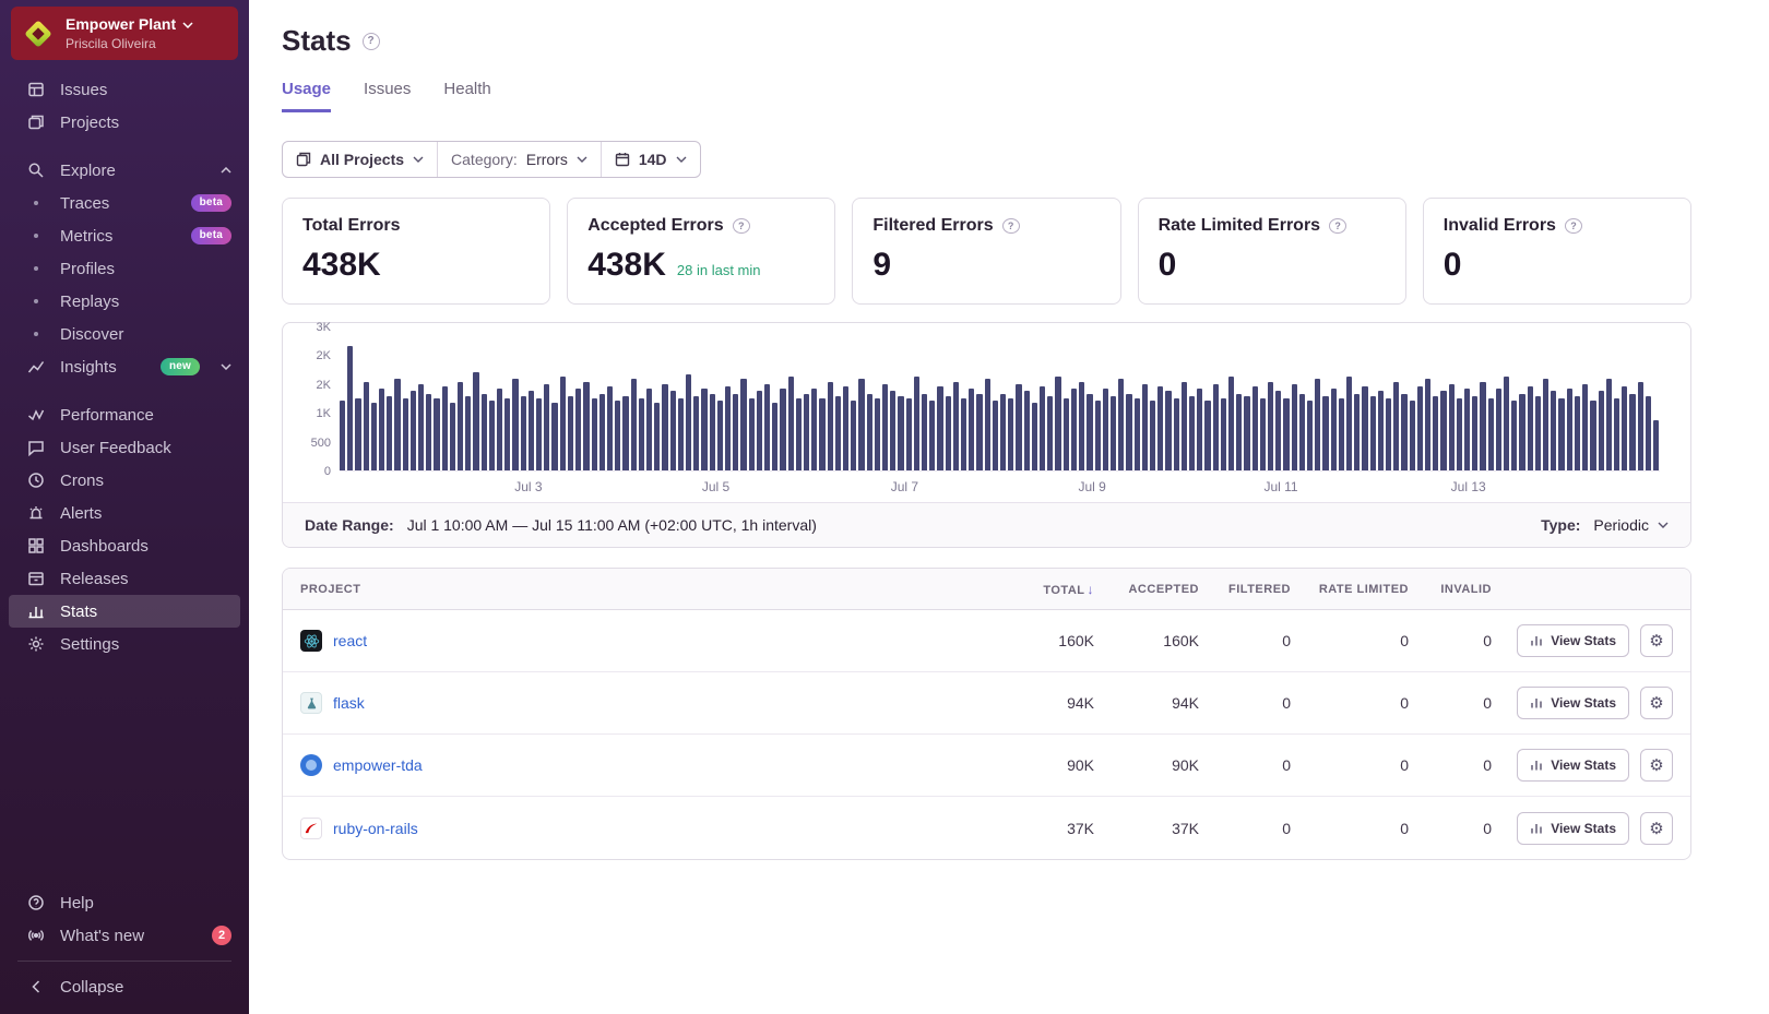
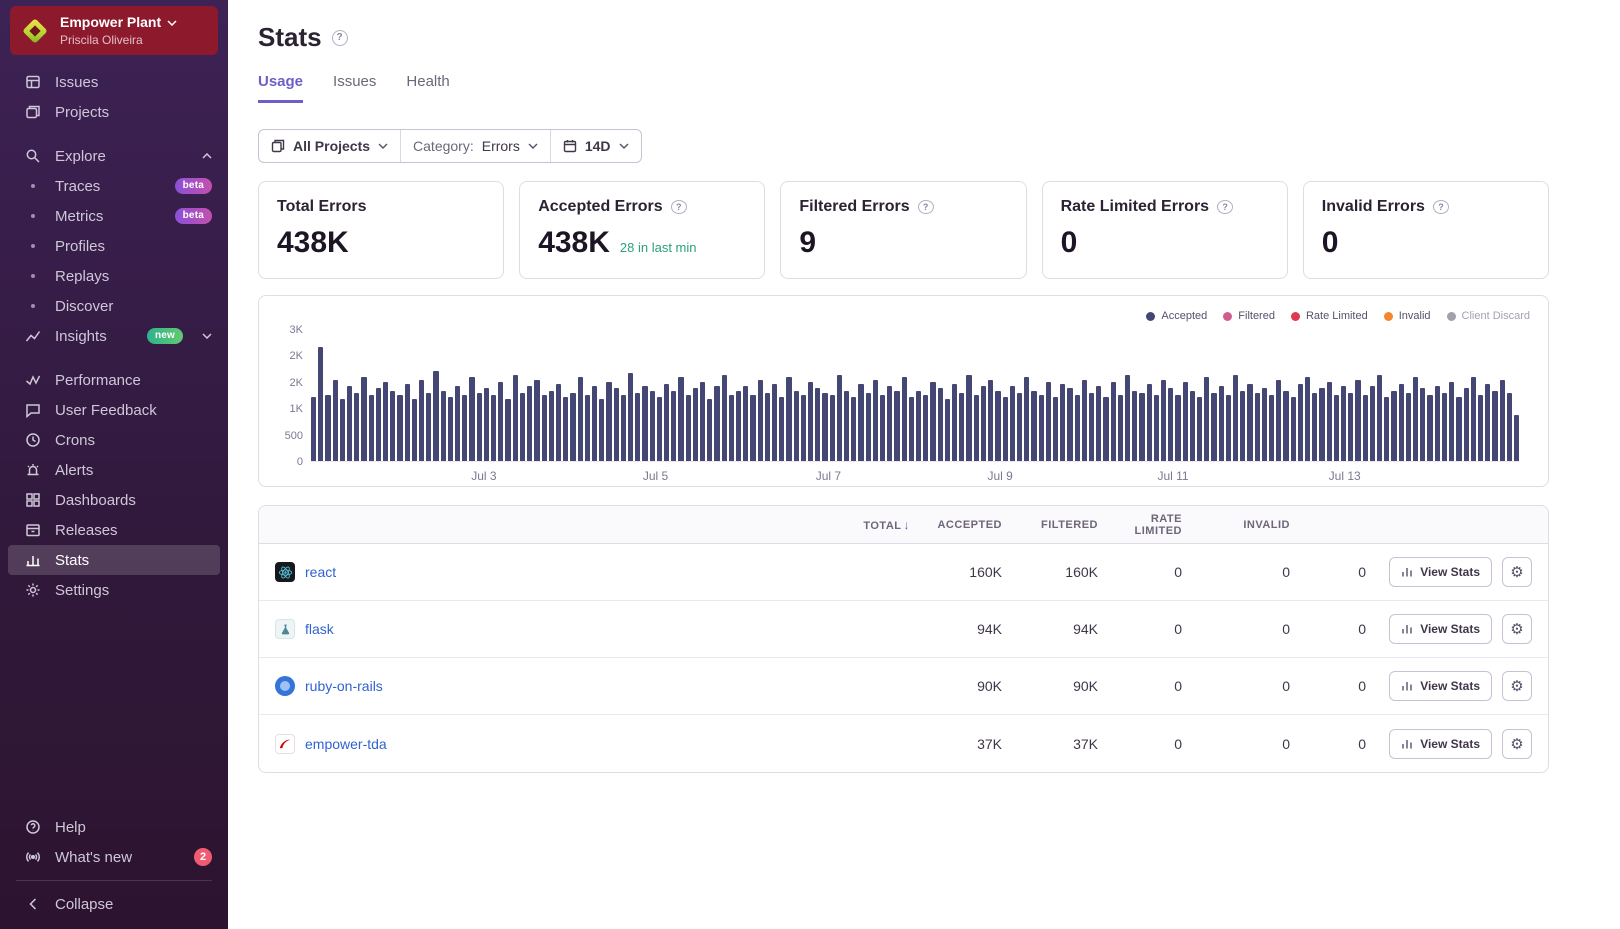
  Empower Plant
  Priscila Oliveira
  Issues
  Projects
  Explore
  Traces
  beta
  Metrics
  beta
  Profiles
  Replays
  Discover
  Insights
  new
  Performance
  User Feedback
  Crons
  Alerts
  Dashboards
  Releases
  Stats
  Settings
  Help
  What's new
  2
  Collapse
  Stats
  ?
  Usage
  Issues
  Health
  All Projects
  Category:
  Errors
  14D
  Total Errors
  438K
  Accepted Errors
  ?
  438K
  28 in last min
  Filtered Errors
  ?
  9
  Rate Limited Errors
  ?
  0
  Invalid Errors
  ?
  0
+ Accepted
+ Filtered
+ Rate Limited
+ Invalid
+ Client Discard
  3K
  2K
  2K
  1K
  500
  0
  Jul 3
  Jul 5
  Jul 7
  Jul 9
  Jul 11
  Jul 13
- Date Range:
- Jul 1 10:00 AM — Jul 15 11:00 AM (+02:00 UTC, 1h interval)
- Type:
- Periodic
- PROJECT
  TOTAL ↓
  ACCEPTED
  FILTERED
  RATE LIMITED
  INVALID
  react
  160K
  160K
  0
  0
  0
  View Stats
  ⚙
  flask
  94K
  94K
  0
  0
  0
  View Stats
  ⚙
- empower-tda
+ ruby-on-rails
  90K
  90K
  0
  0
  0
  View Stats
  ⚙
- ruby-on-rails
+ empower-tda
  37K
  37K
  0
  0
  0
  View Stats
  ⚙
